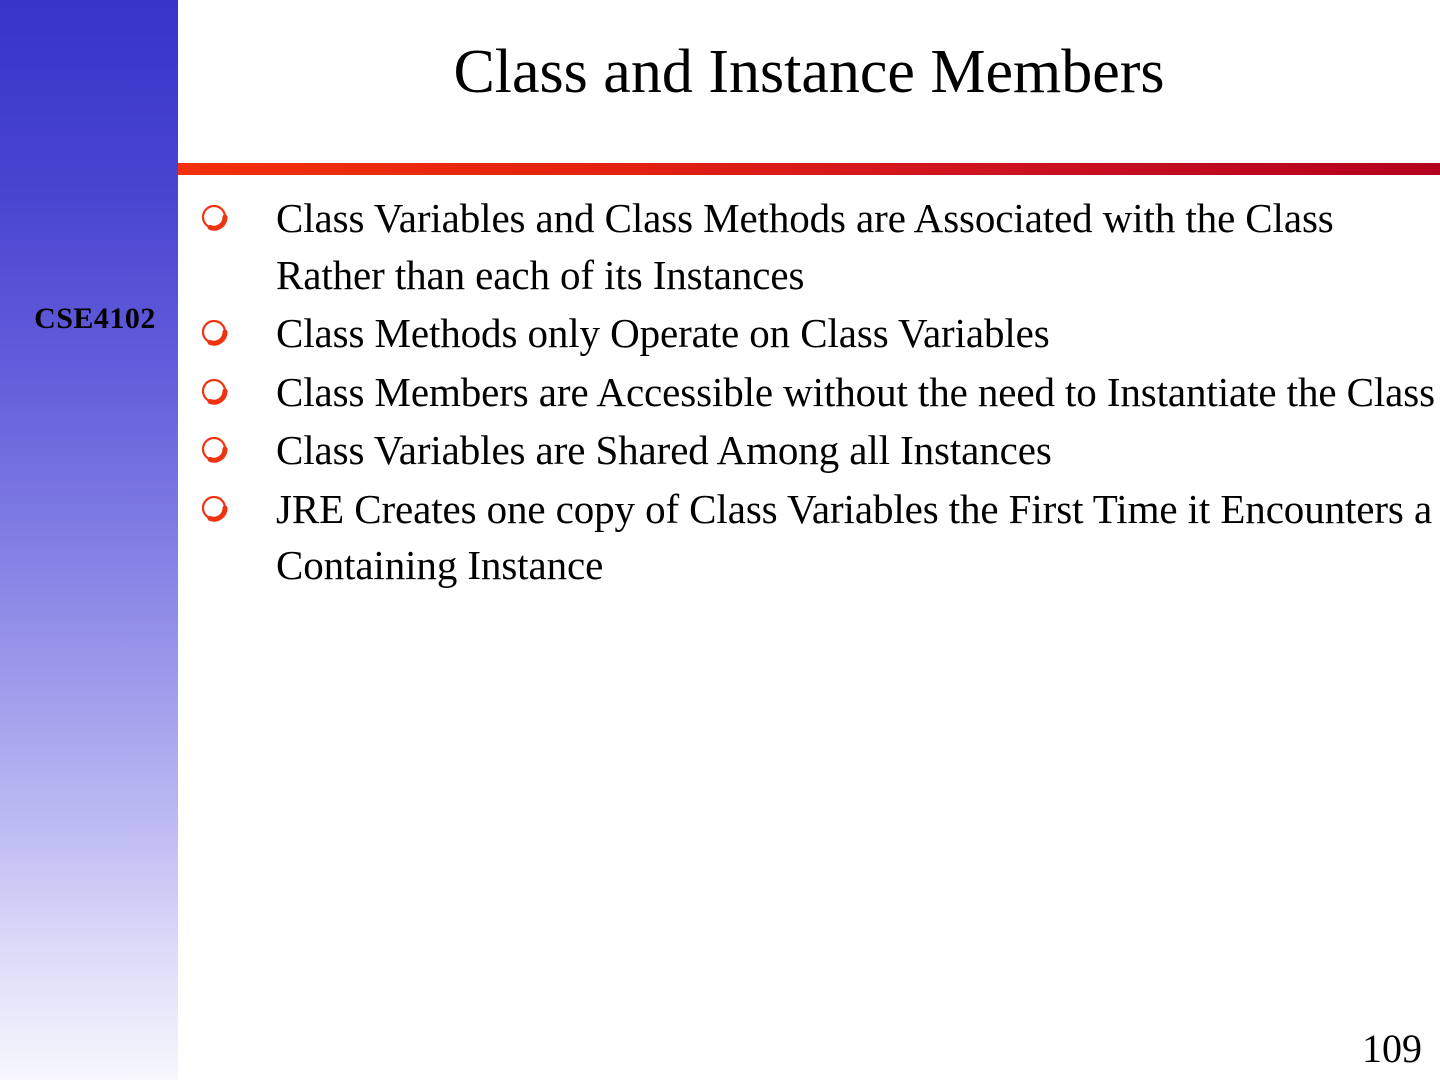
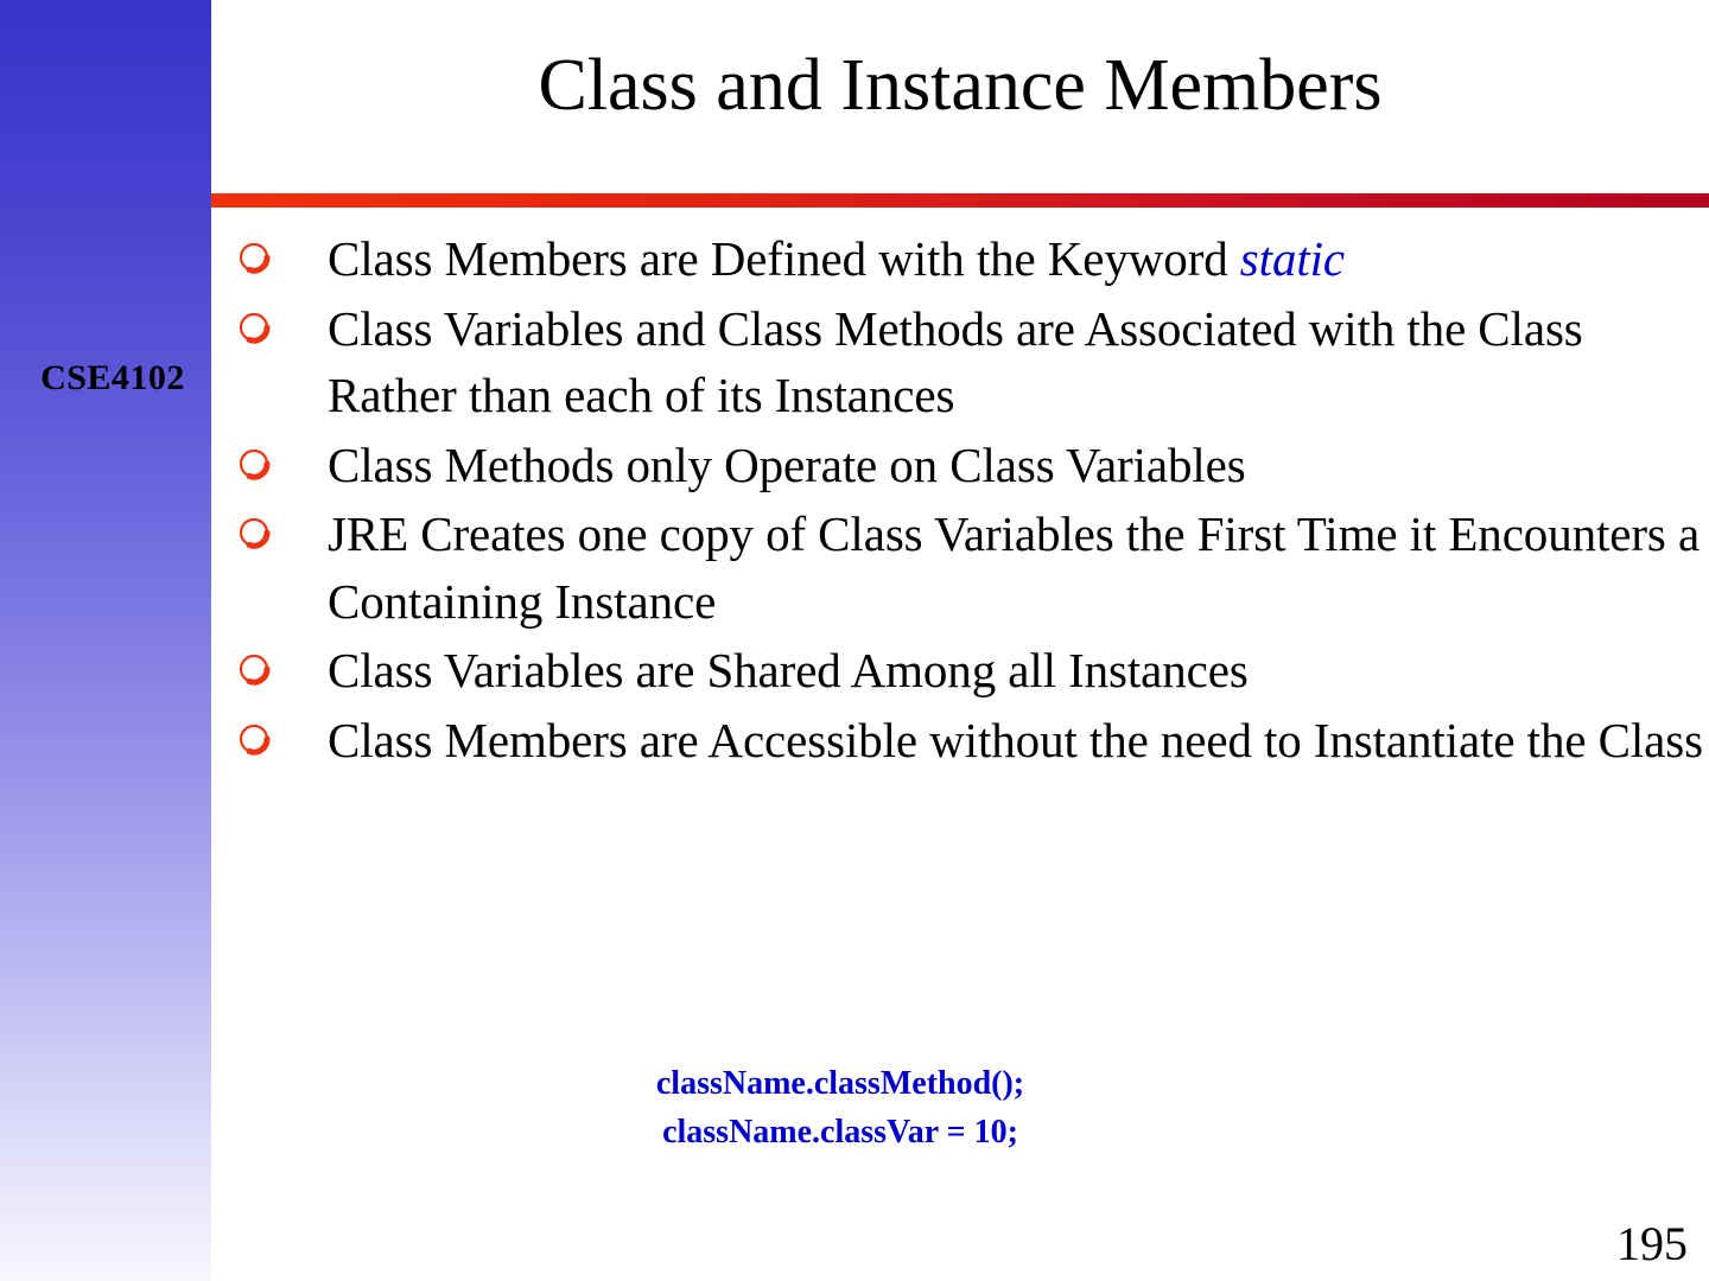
  CSE4102
  Class and Instance Members
+ Class Members are Defined with the Keyword static
  Class Variables and Class Methods are Associated with the Class Rather than each of its Instances
  Class Methods only Operate on Class Variables
- Class Members are Accessible without the need to Instantiate the Class
+ JRE Creates one copy of Class Variables the First Time it Encounters a Containing Instance
  Class Variables are Shared Among all Instances
- JRE Creates one copy of Class Variables the First Time it Encounters a Containing Instance
+ Class Members are Accessible without the need to Instantiate the Class
+ className.classMethod();
+ className.classVar = 10;
- 109
+ 195
